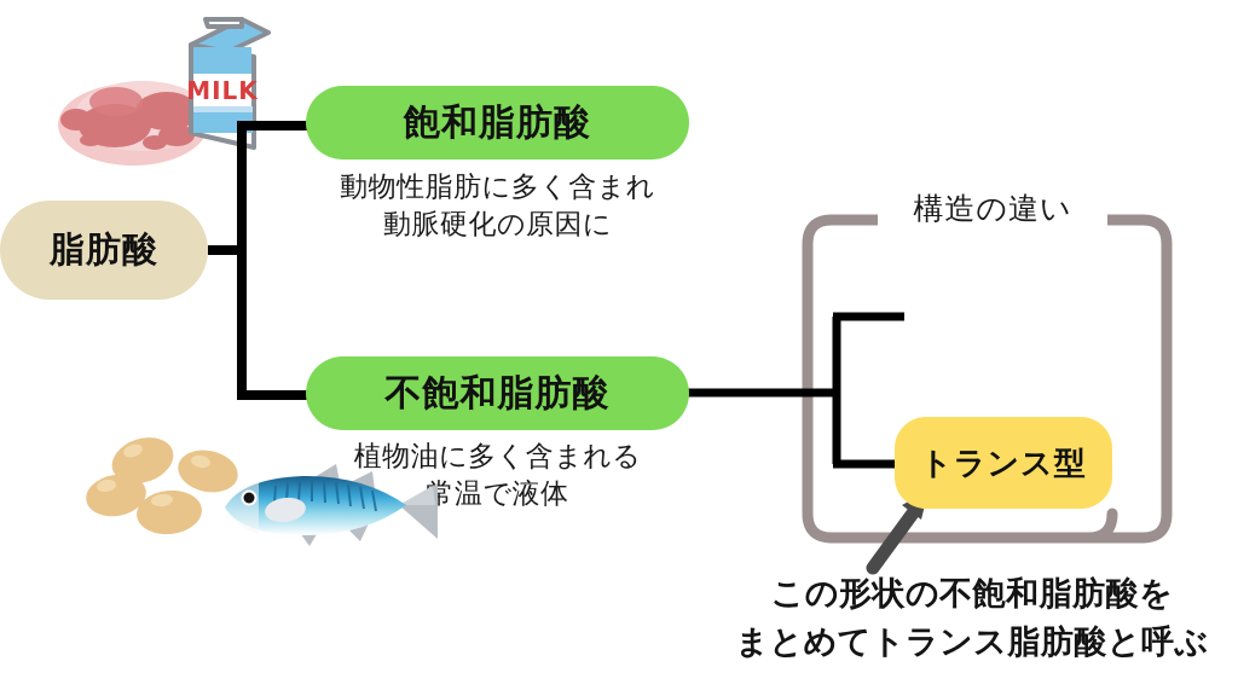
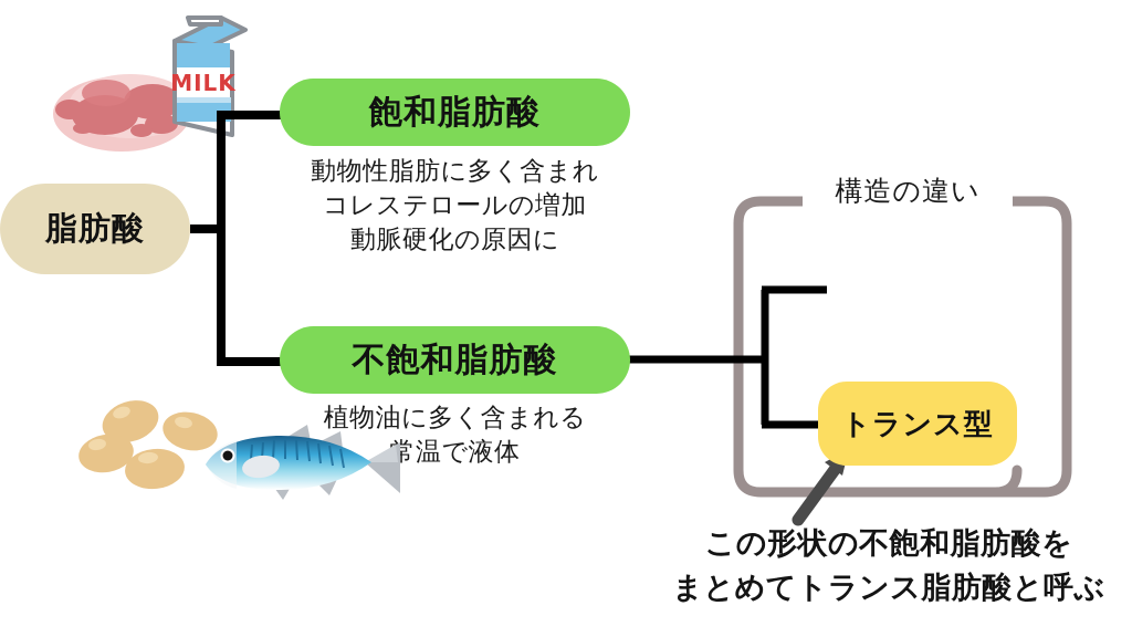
  MILK
  脂肪酸
  飽和脂肪酸
  動物性脂肪に多く含まれ
+ コレステロールの増加
  動脈硬化の原因に
  不飽和脂肪酸
  植物油に多く含まれる
  常温で液体
  構造の違い
  トランス型
  この形状の不飽和脂肪酸を
  まとめてトランス脂肪酸と呼ぶ
